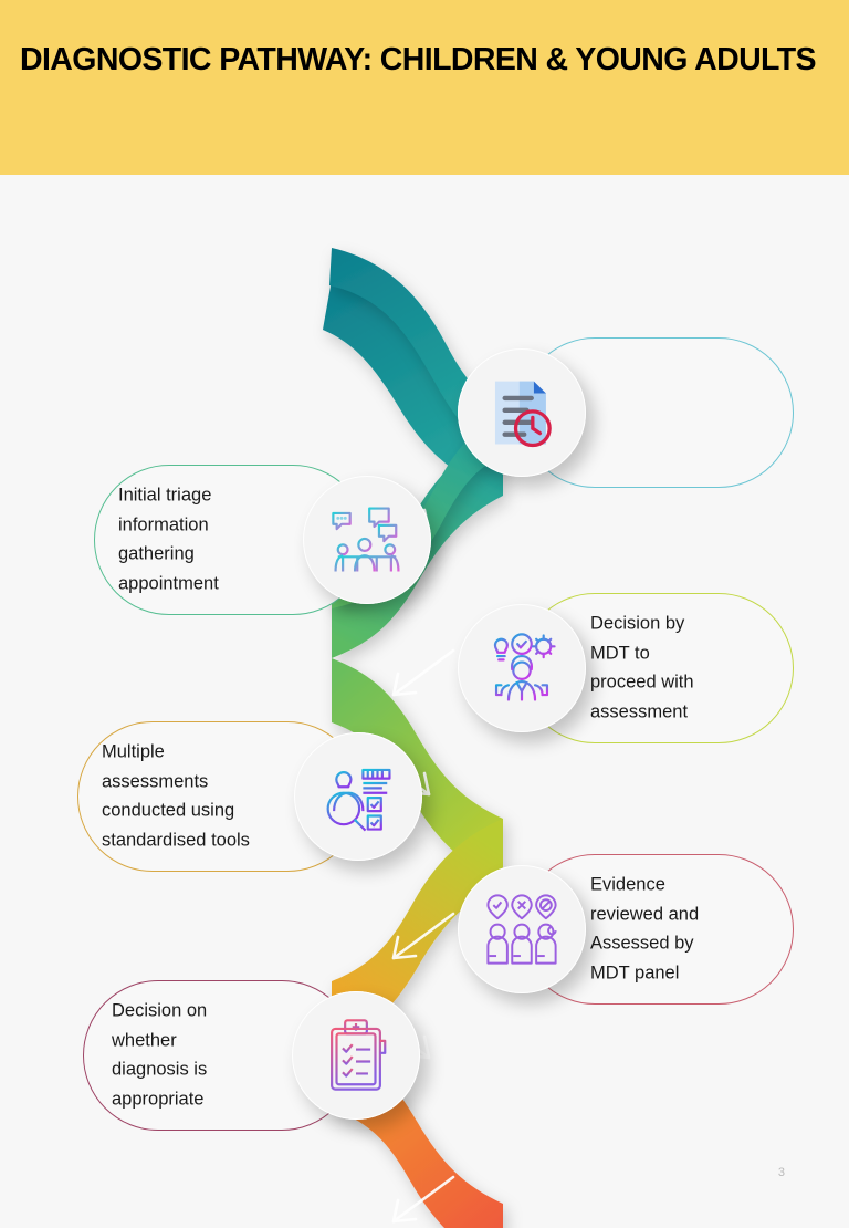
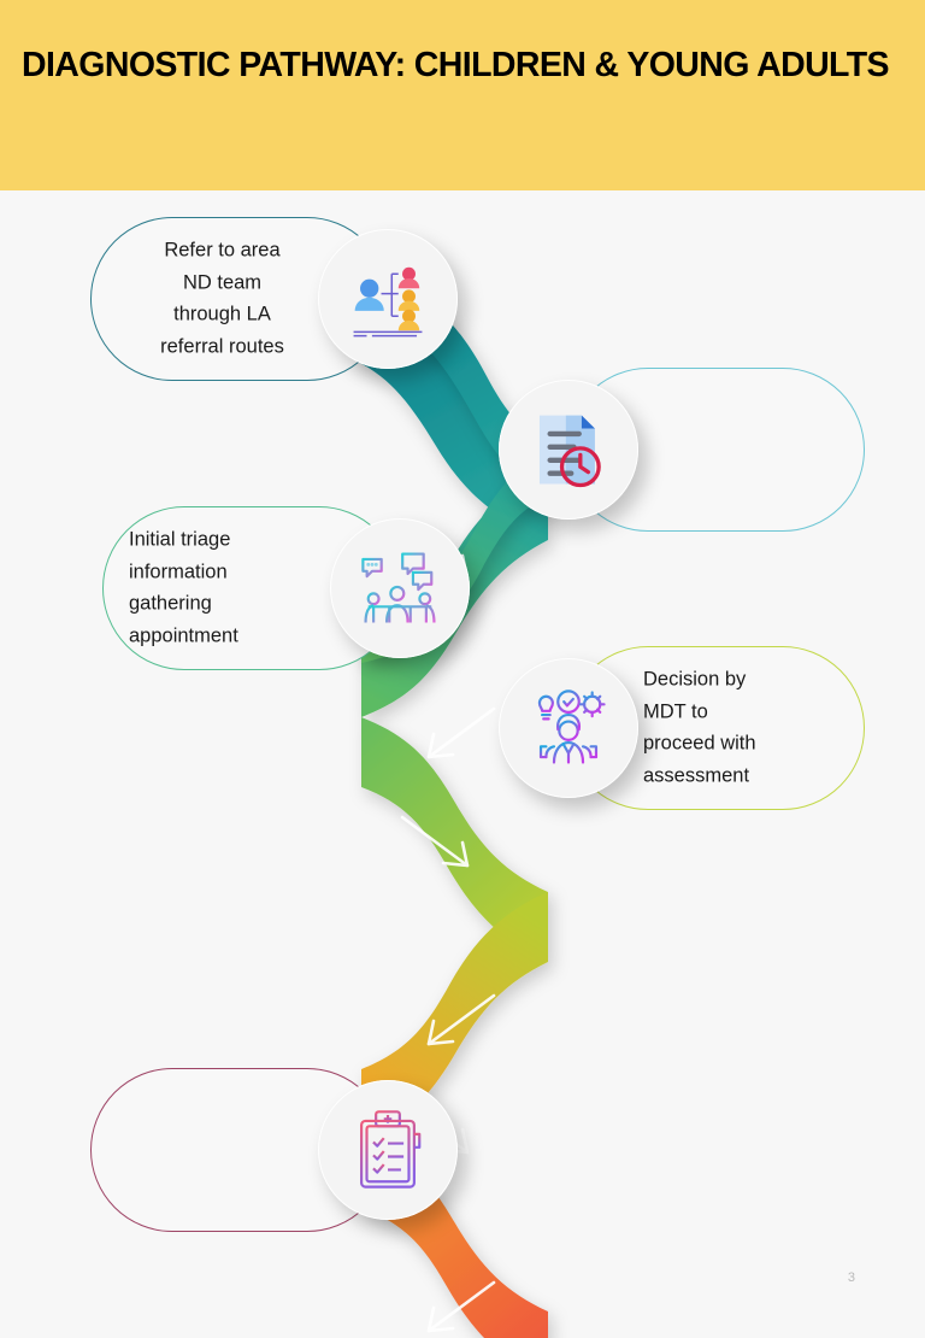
  DIAGNOSTIC PATHWAY: CHILDREN & YOUNG ADULTS
+ Refer to area
+ ND team
+ through LA
+ referral routes
  Initial triage
  information
  gathering
  appointment
  Decision by
  MDT to
  proceed with
  assessment
- Multiple
- assessments
- conducted using
- standardised tools
- Evidence
- reviewed and
- Assessed by
- MDT panel
- Decision on
- whether
- diagnosis is
- appropriate
  3
